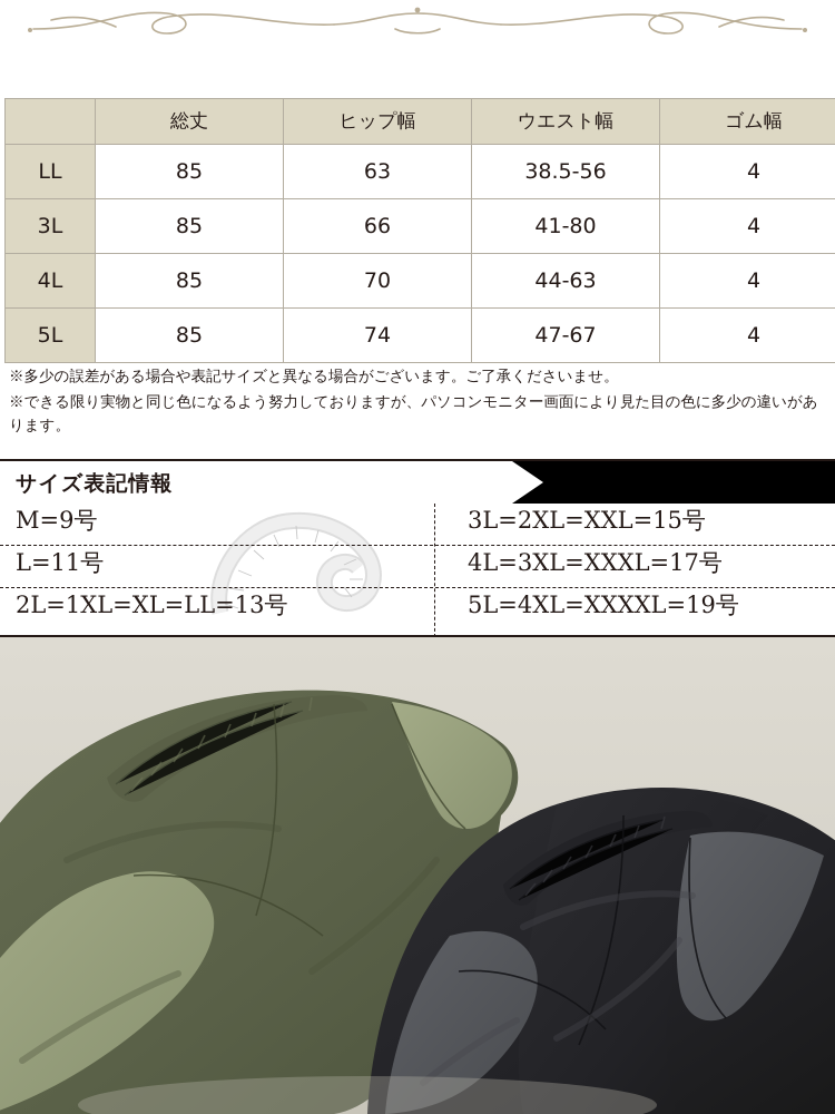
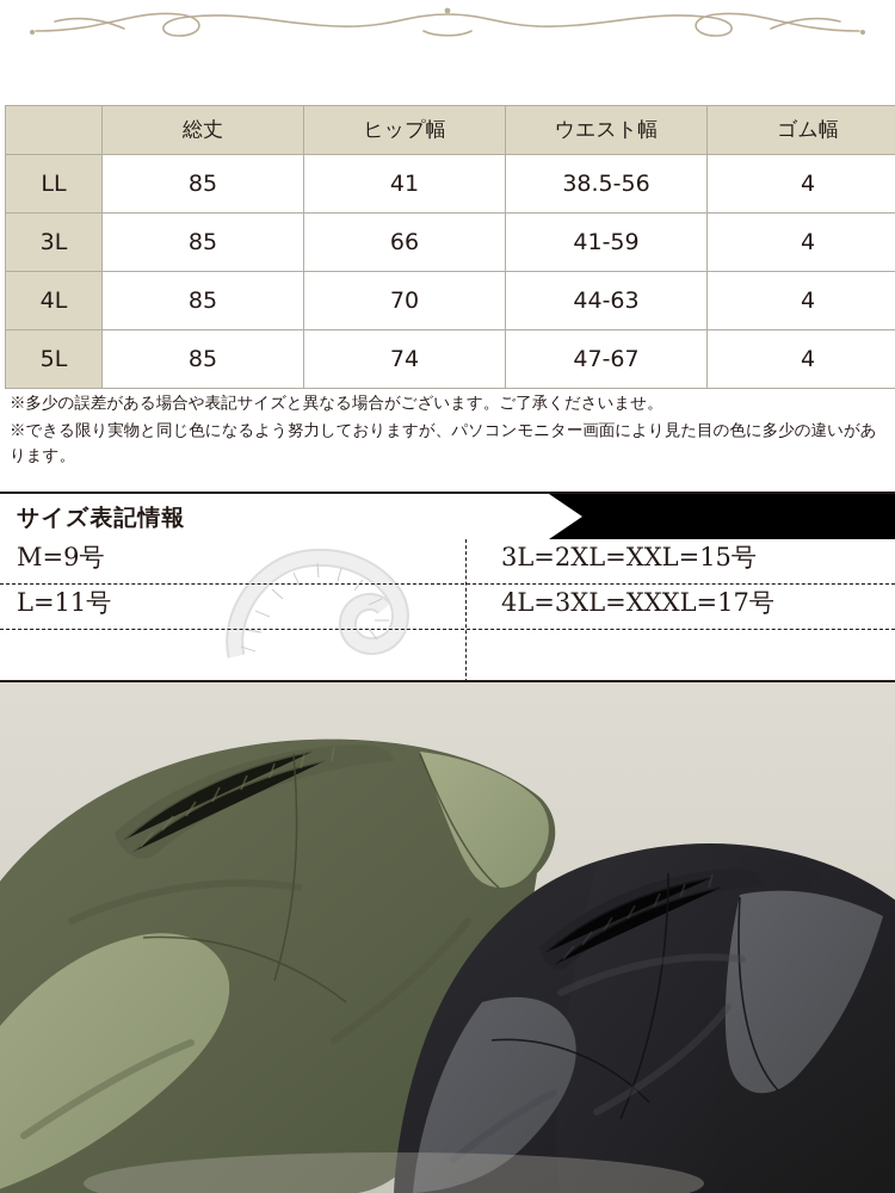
  	総丈	ヒップ幅	ウエスト幅	ゴム幅
- LL	85	63	38.5-56	4
+ LL	85	41	38.5-56	4
- 3L	85	66	41-80	4
+ 3L	85	66	41-59	4
  4L	85	70	44-63	4
  5L	85	74	47-67	4
  ※多少の誤差がある場合や表記サイズと異なる場合がございます。ご了承くださいませ。
  ※できる限り実物と同じ色になるよう努力しておりますが、パソコンモニター画面により見た目の色に多少の違いがあります。
  サイズ表記情報
  M=9号
  3L=2XL=XXL=15号
  L=11号
  4L=3XL=XXXL=17号
- 2L=1XL=XL=LL=13号
- 5L=4XL=XXXXL=19号
